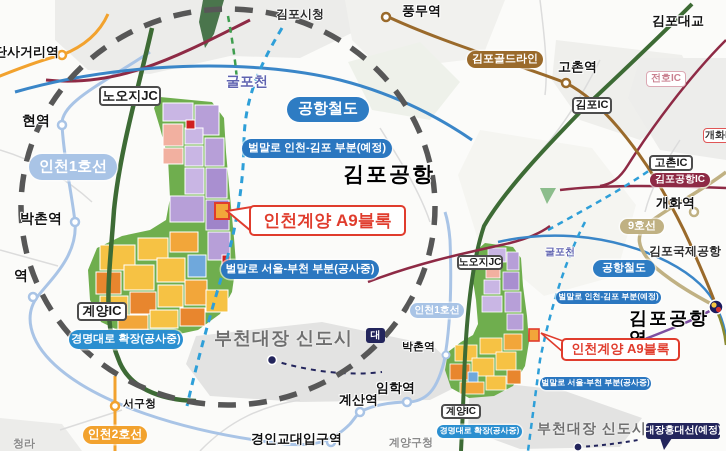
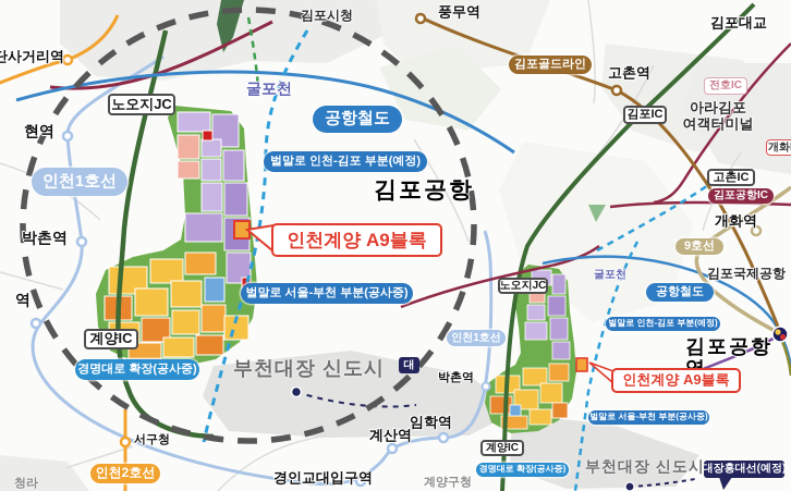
  단사거리역
  김포시청
  풍무역
  김포대교
  김포골드라인
  고촌역
  전호IC
+ 아라김포
+ 여객터미널
  김포IC
  노오지JC
  굴포천
  공항철도
  벌말로 인천-김포 부분(예정)
  인천1호선
  김포공항
  인천계양 A9블록
  박촌역
  벌말로 서울-부천 부분(공사중)
  현역
  역
  계양IC
  경명대로 확장(공사중)
  부천대장 신도시
  서구청
  인천2호선
  청라
  경인교대입구역
  계산역
  임학역
  계양구청
  9호선
  김포국제공항
  공항철도
  벌말로 인천-김포 부분(예정)
  김포공항
  인천계양 A9블록
  벌말로 서울-부천 부분(공사중)
  부천대장 신도시
  대장홍대선(예정)
  노오지JC
  굴포천
  인천1호선
  박촌역
  계양IC
  경명대로 확장(공사중)
  고촌IC
  김포공항IC
  개화역
  대
